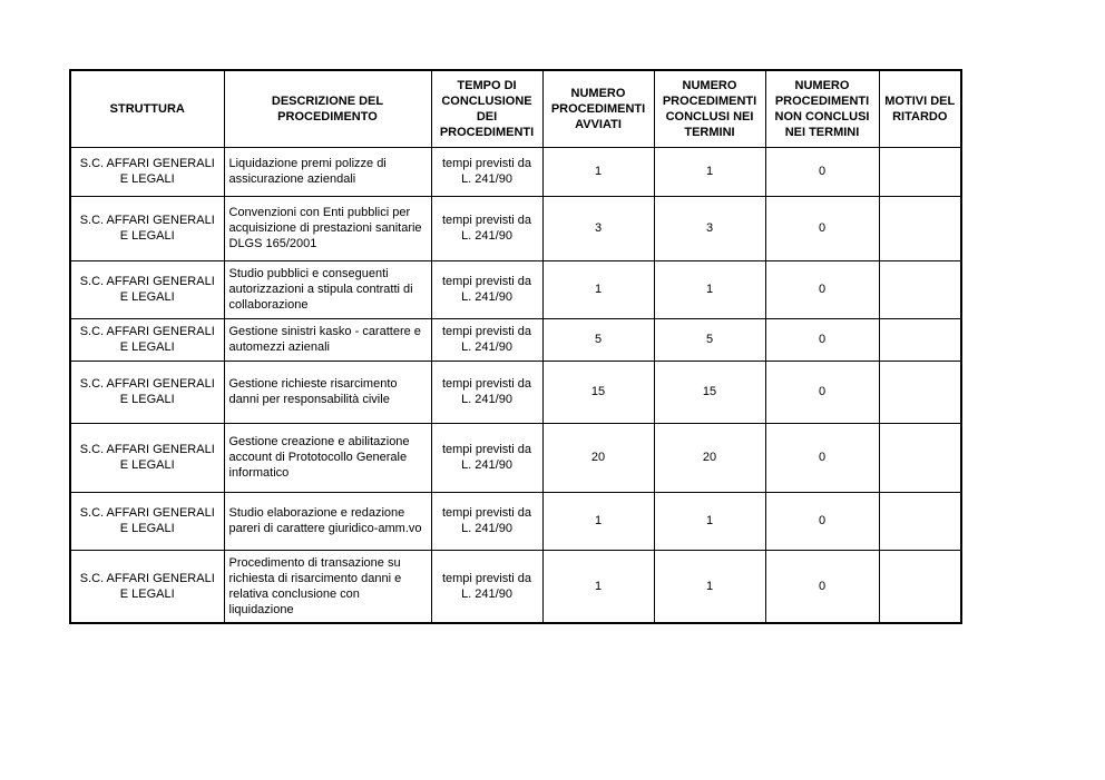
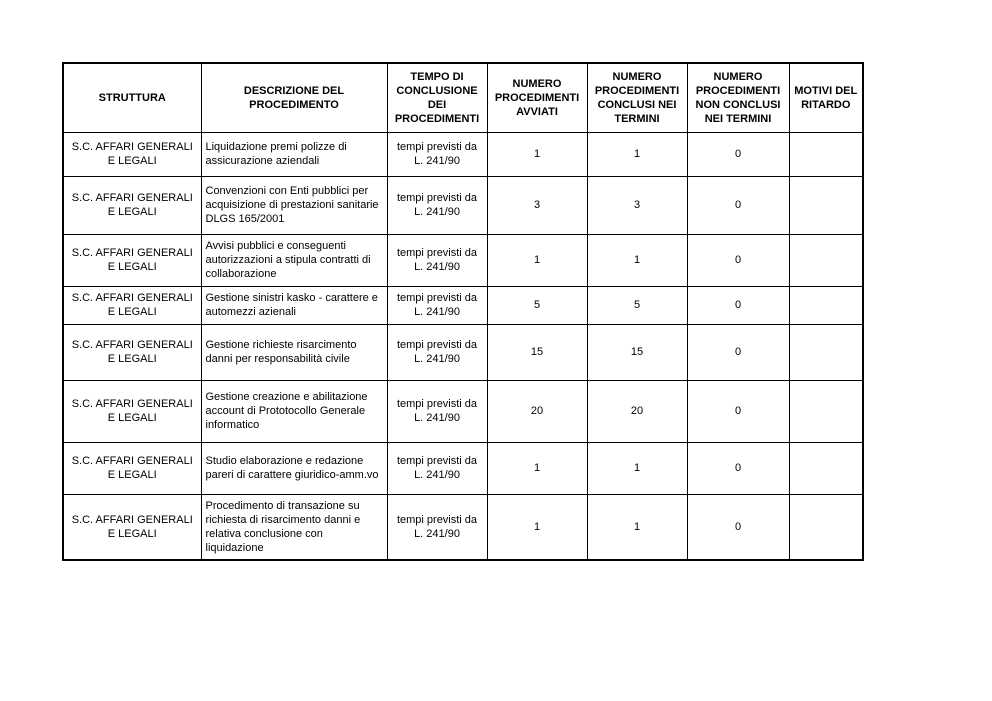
  STRUTTURA	DESCRIZIONE DEL PROCEDIMENTO	TEMPO DI CONCLUSIONE DEI PROCEDIMENTI	NUMERO PROCEDIMENTI AVVIATI	NUMERO PROCEDIMENTI CONCLUSI NEI TERMINI	NUMERO PROCEDIMENTI NON CONCLUSI NEI TERMINI	MOTIVI DEL RITARDO
  S.C. AFFARI GENERALI E LEGALI	Liquidazione premi polizze di assicurazione aziendali	tempi previsti da L. 241/90	1	1	0
  S.C. AFFARI GENERALI E LEGALI	Convenzioni con Enti pubblici per acquisizione di prestazioni sanitarie DLGS 165/2001	tempi previsti da L. 241/90	3	3	0
- S.C. AFFARI GENERALI E LEGALI	Studio pubblici e conseguenti autorizzazioni a stipula contratti di collaborazione	tempi previsti da L. 241/90	1	1	0
+ S.C. AFFARI GENERALI E LEGALI	Avvisi pubblici e conseguenti autorizzazioni a stipula contratti di collaborazione	tempi previsti da L. 241/90	1	1	0
  S.C. AFFARI GENERALI E LEGALI	Gestione sinistri kasko - carattere e automezzi azienali	tempi previsti da L. 241/90	5	5	0
  S.C. AFFARI GENERALI E LEGALI	Gestione richieste risarcimento danni per responsabilità civile	tempi previsti da L. 241/90	15	15	0
  S.C. AFFARI GENERALI E LEGALI	Gestione creazione e abilitazione account di Prototocollo Generale informatico	tempi previsti da L. 241/90	20	20	0
  S.C. AFFARI GENERALI E LEGALI	Studio elaborazione e redazione pareri di carattere giuridico-amm.vo	tempi previsti da L. 241/90	1	1	0
  S.C. AFFARI GENERALI E LEGALI	Procedimento di transazione su richiesta di risarcimento danni e relativa conclusione con liquidazione	tempi previsti da L. 241/90	1	1	0
